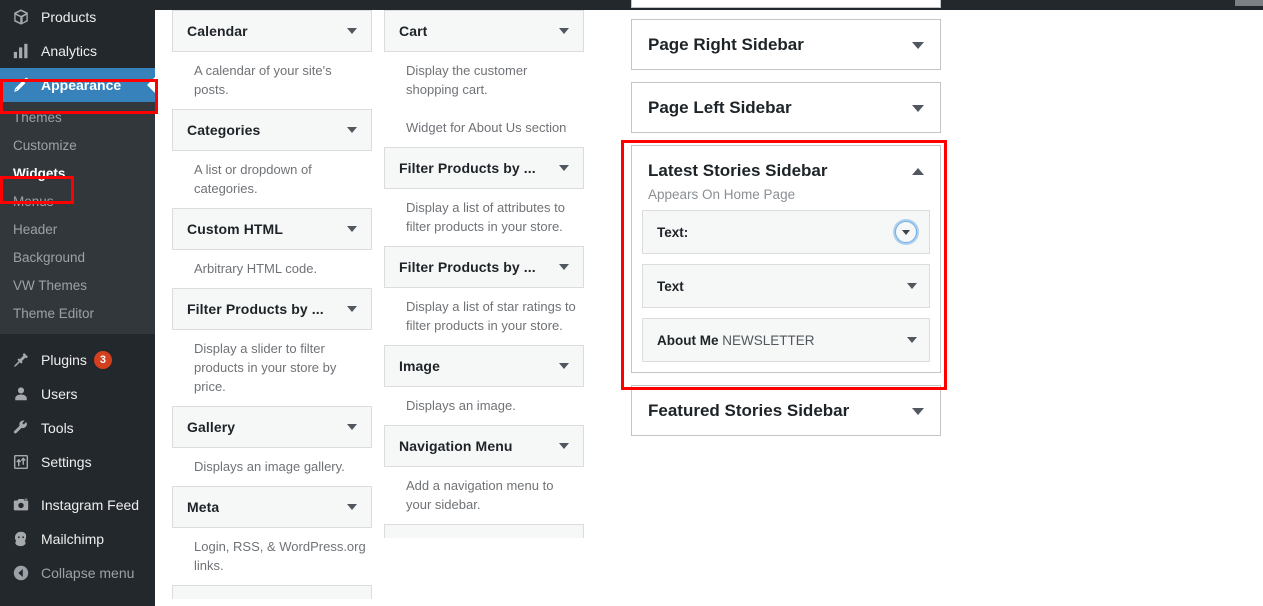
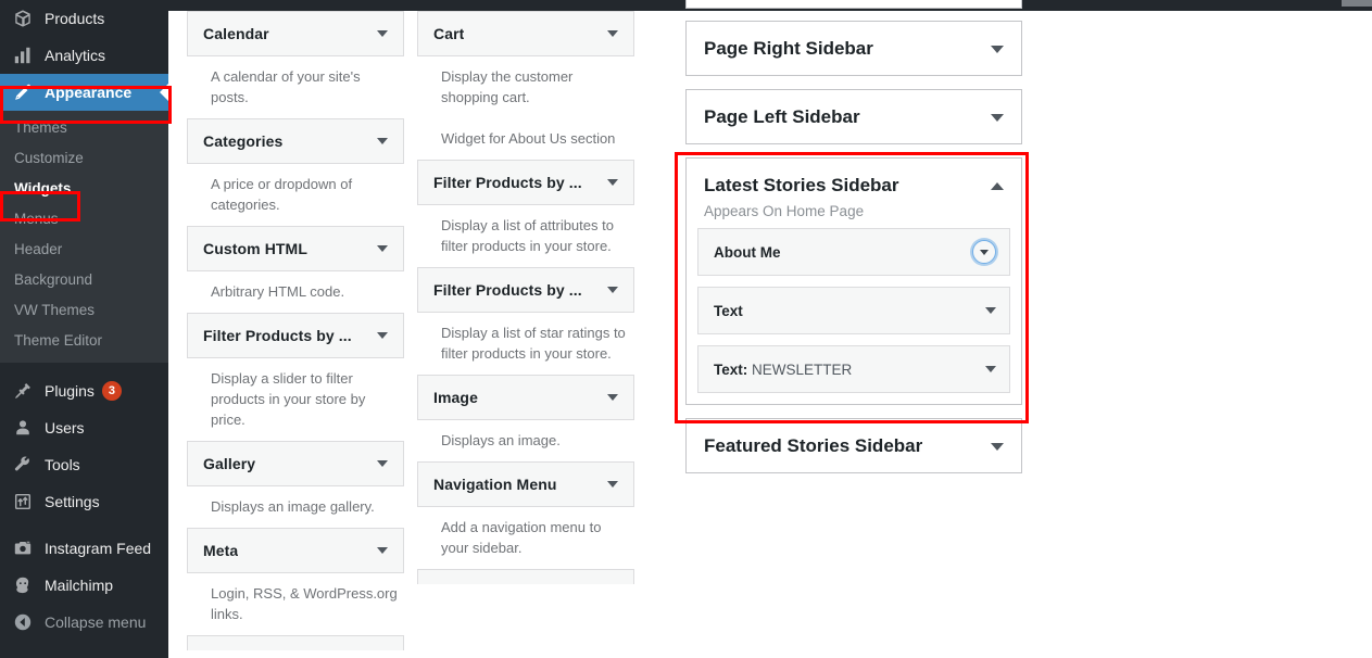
  Products
  Analytics
  Appearance
  Themes
  Customize
  Widgets
  Menus
  Header
  Background
  VW Themes
  Theme Editor
  Plugins
  3
  Users
  Tools
  Settings
  Instagram Feed
  Mailchimp
  Collapse menu
  Calendar
  A calendar of your site's posts.
  Categories
- A list or dropdown of categories.
+ A price or dropdown of categories.
  Custom HTML
  Arbitrary HTML code.
  Filter Products by ...
  Display a slider to filter products in your store by price.
  Gallery
  Displays an image gallery.
  Meta
  Login, RSS, & WordPress.org links.
  Cart
  Display the customer shopping cart.
  Widget for About Us section
  Filter Products by ...
  Display a list of attributes to filter products in your store.
  Filter Products by ...
  Display a list of star ratings to filter products in your store.
  Image
  Displays an image.
  Navigation Menu
  Add a navigation menu to your sidebar.
  Page Right Sidebar
  Page Left Sidebar
  Latest Stories Sidebar
  Appears On Home Page
- Text:
+ About Me
  Text
- About Me NEWSLETTER
+ Text: NEWSLETTER
  Featured Stories Sidebar
